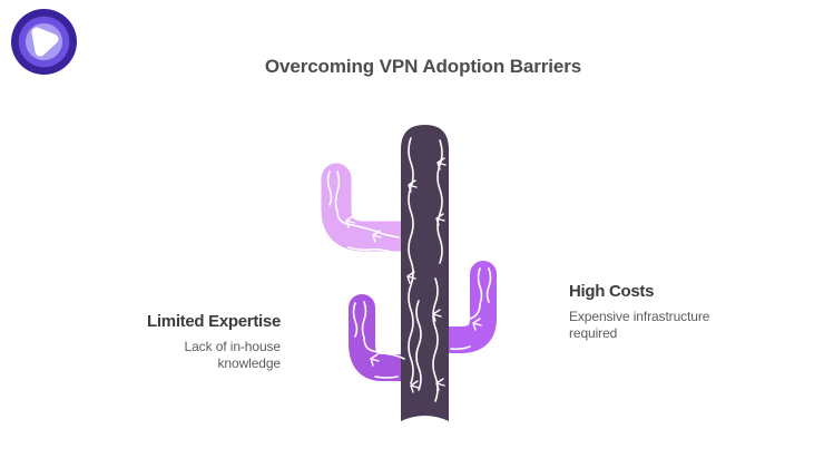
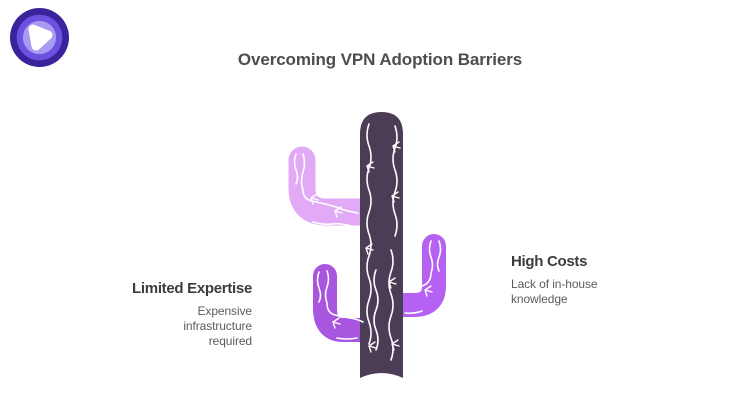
  Overcoming VPN Adoption Barriers
  Limited Expertise
- Lack of in-house knowledge
+ Expensive infrastructure required
  High Costs
- Expensive infrastructure required
+ Lack of in-house knowledge
